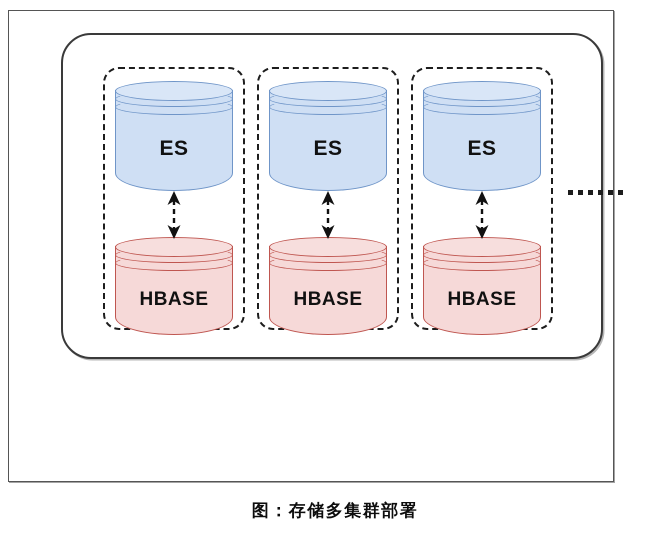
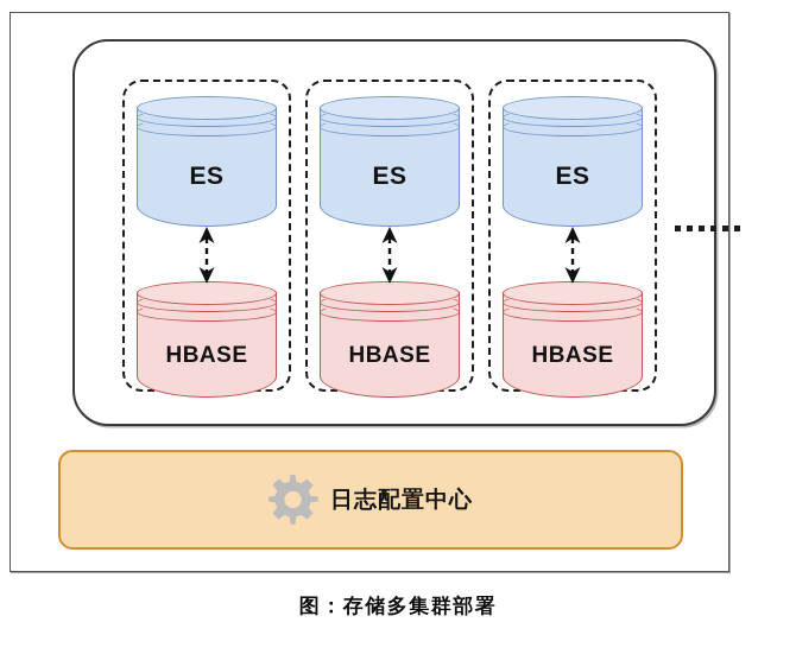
  ES
  HBASE
  ES
  HBASE
  ES
  HBASE
+ 日志配置中心
  图：存储多集群部署
